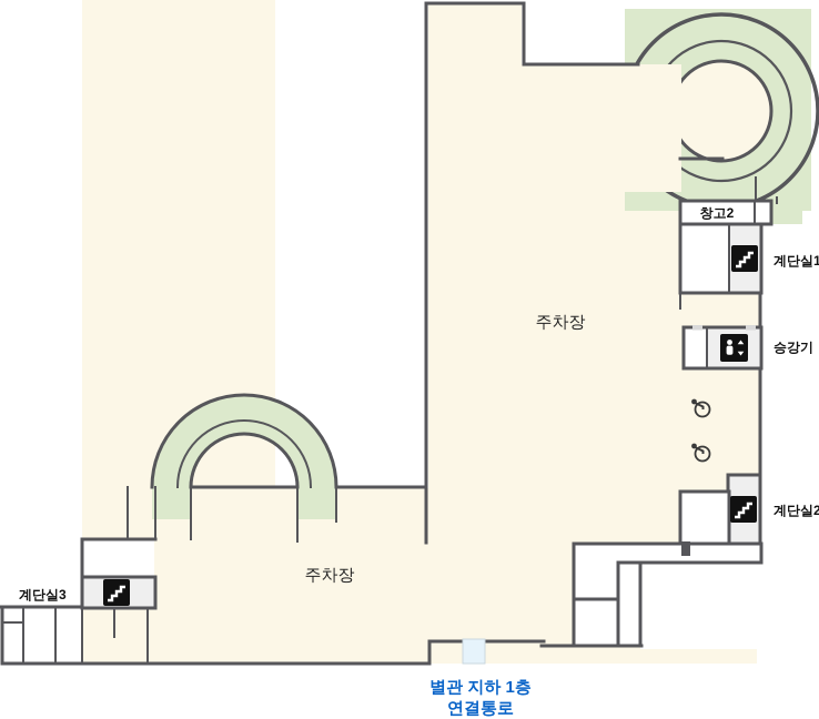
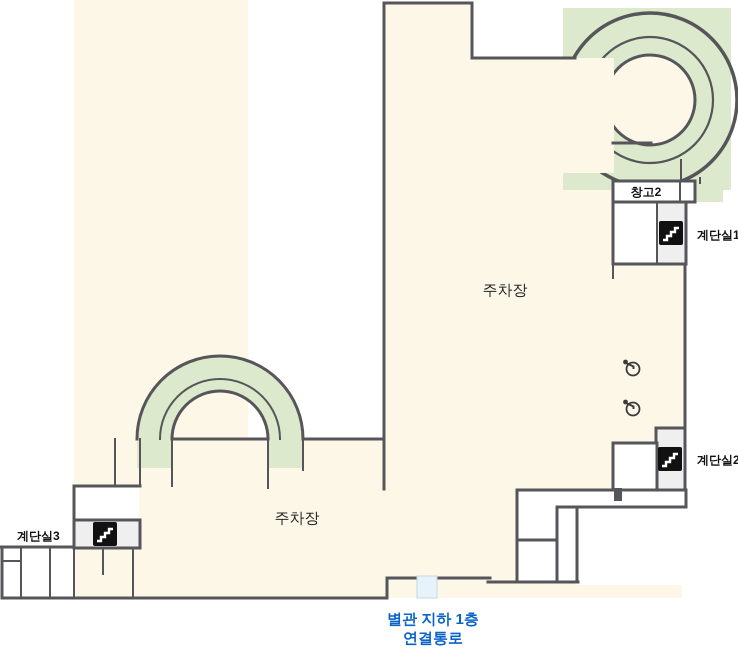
  창고2
  계단실1
- 승강기
  계단실2
  계단실3
  별관 지하 1층
  연결통로
  주차장
  주차장
